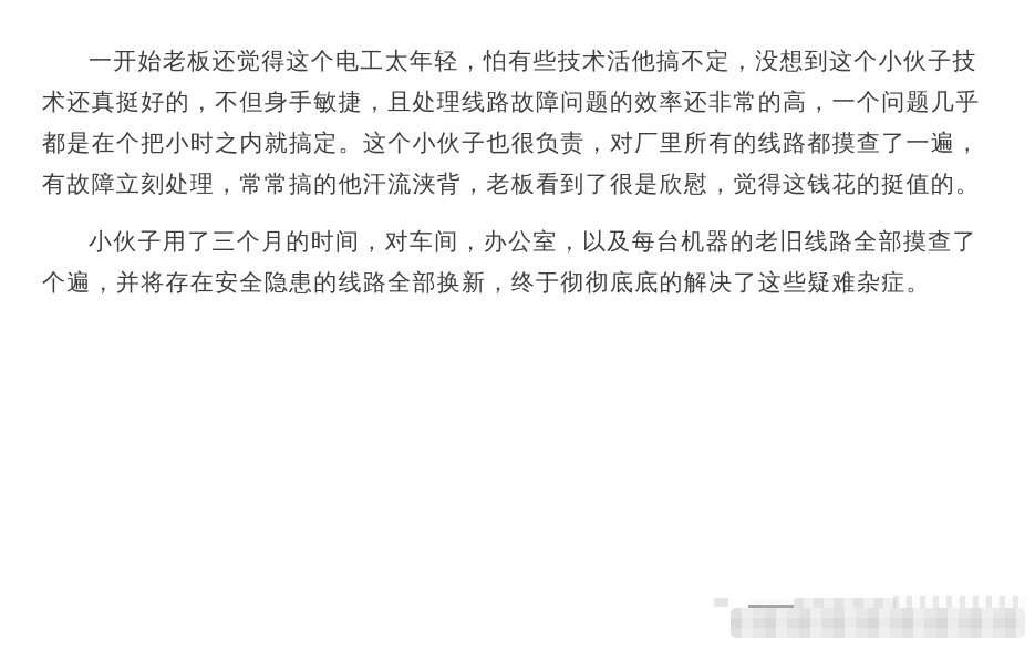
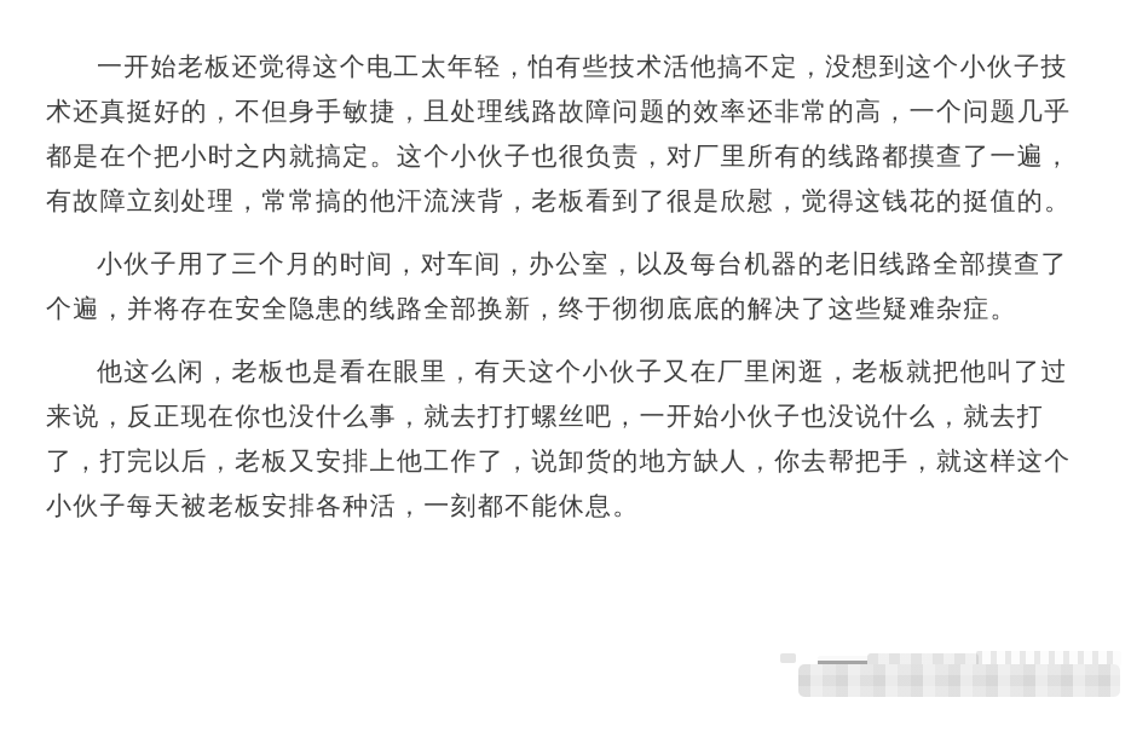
  一开始老板还觉得这个电工太年轻，怕有些技术活他搞不定，没想到这个小伙子技术还真挺好的，不但身手敏捷，且处理线路故障问题的效率还非常的高，一个问题几乎都是在个把小时之内就搞定。这个小伙子也很负责，对厂里所有的线路都摸查了一遍，有故障立刻处理，常常搞的他汗流浃背，老板看到了很是欣慰，觉得这钱花的挺值的。
  小伙子用了三个月的时间，对车间，办公室，以及每台机器的老旧线路全部摸查了个遍，并将存在安全隐患的线路全部换新，终于彻彻底底的解决了这些疑难杂症。
+ 他这么闲，老板也是看在眼里，有天这个小伙子又在厂里闲逛，老板就把他叫了过来说，反正现在你也没什么事，就去打打螺丝吧，一开始小伙子也没说什么，就去打了，打完以后，老板又安排上他工作了，说卸货的地方缺人，你去帮把手，就这样这个小伙子每天被老板安排各种活，一刻都不能休息。
